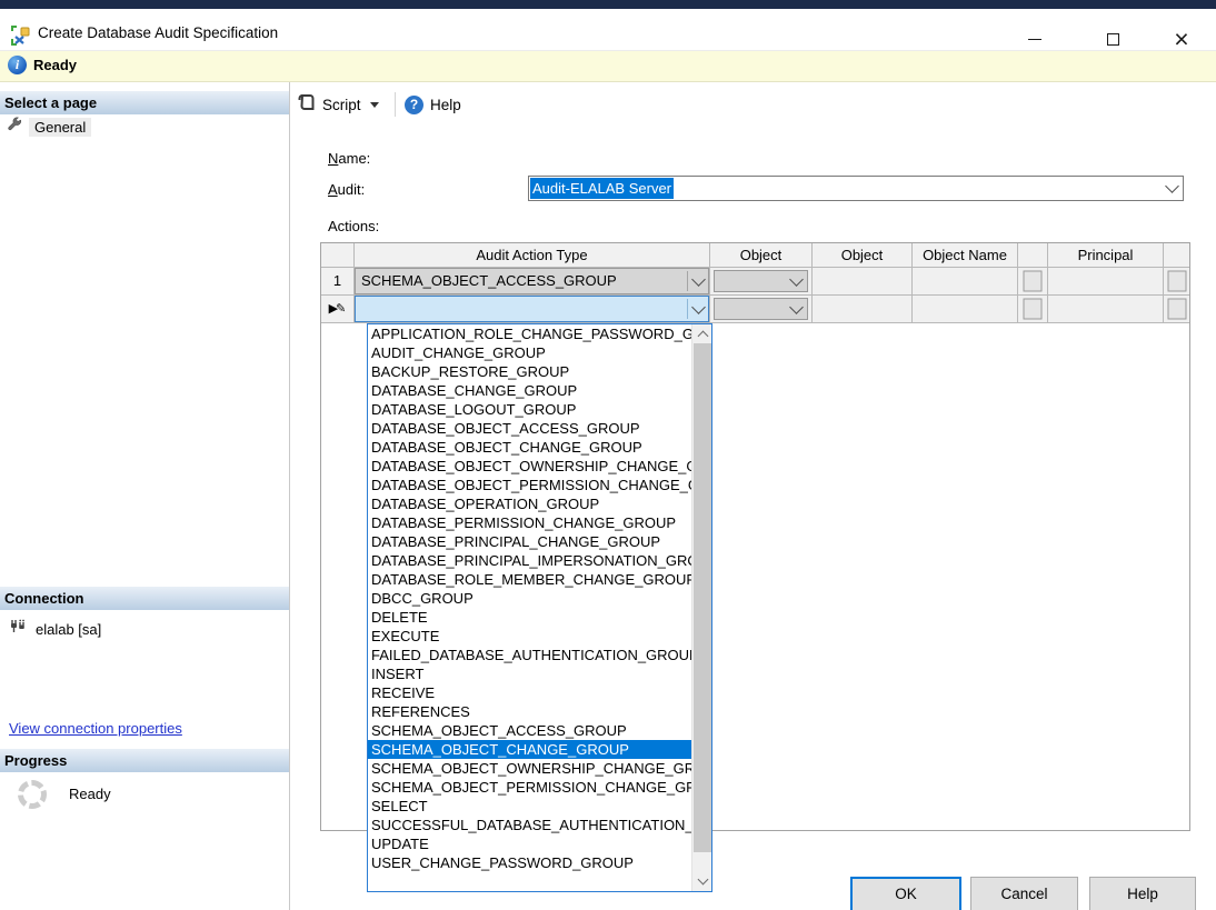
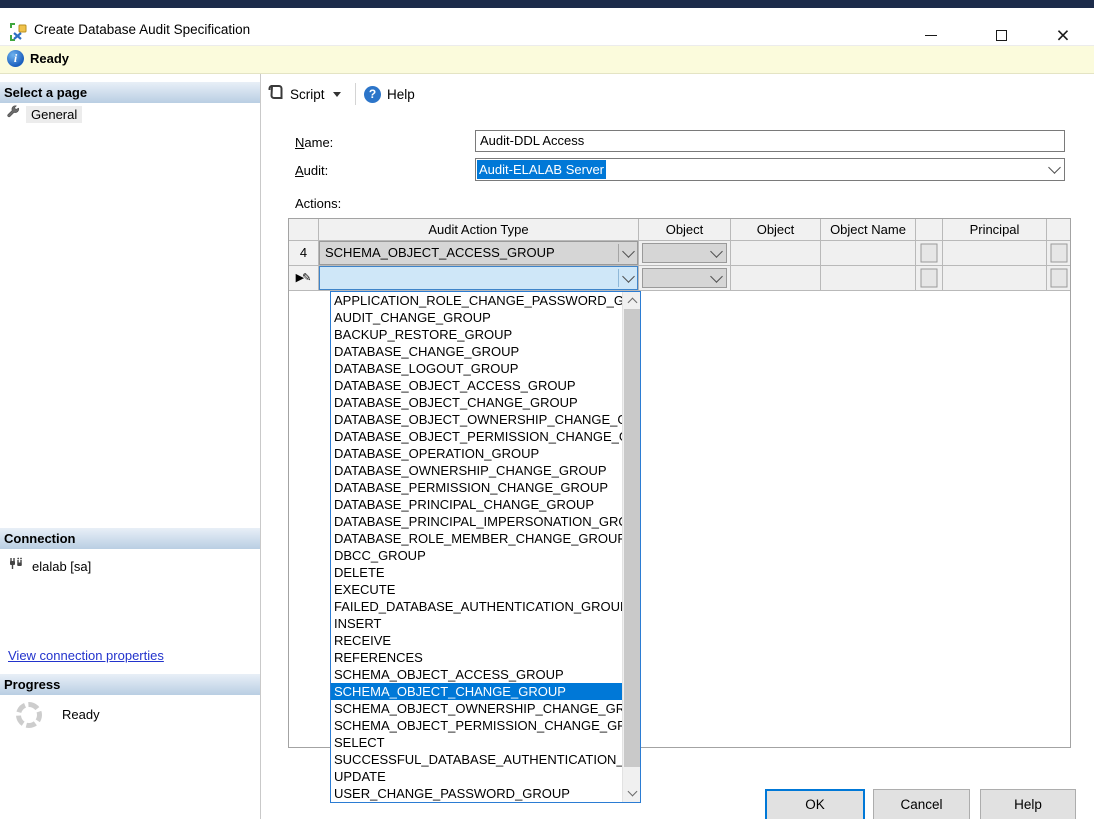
  Create Database Audit Specification
  ×
  i
  Ready
  Select a page
  General
  Connection
  elalab [sa]
  View connection properties
  Progress
  Ready
  Script
  ?
  Help
  Name:
+ Audit-DDL Access
  Audit:
  Audit-ELALAB Server
  Actions:
  Audit Action Type
  Object
  Object
  Object Name
  Principal
- 1
+ 4
  SCHEMA_OBJECT_ACCESS_GROUP
  ▶✎
  APPLICATION_ROLE_CHANGE_PASSWORD_G
  AUDIT_CHANGE_GROUP
  BACKUP_RESTORE_GROUP
  DATABASE_CHANGE_GROUP
  DATABASE_LOGOUT_GROUP
  DATABASE_OBJECT_ACCESS_GROUP
  DATABASE_OBJECT_CHANGE_GROUP
  DATABASE_OBJECT_OWNERSHIP_CHANGE_
  DATABASE_OBJECT_PERMISSION_CHANGE_
  DATABASE_OPERATION_GROUP
+ DATABASE_OWNERSHIP_CHANGE_GROUP
  DATABASE_PERMISSION_CHANGE_GROUP
  DATABASE_PRINCIPAL_CHANGE_GROUP
  DATABASE_PRINCIPAL_IMPERSONATION_GR
  DATABASE_ROLE_MEMBER_CHANGE_GROU
  DBCC_GROUP
  DELETE
  EXECUTE
  FAILED_DATABASE_AUTHENTICATION_GROU
  INSERT
  RECEIVE
  REFERENCES
  SCHEMA_OBJECT_ACCESS_GROUP
  SCHEMA_OBJECT_CHANGE_GROUP
  SCHEMA_OBJECT_OWNERSHIP_CHANGE_GR
  SCHEMA_OBJECT_PERMISSION_CHANGE_G
  SELECT
  SUCCESSFUL_DATABASE_AUTHENTICATION_
  UPDATE
  USER_CHANGE_PASSWORD_GROUP
  OK
  Cancel
  Help
